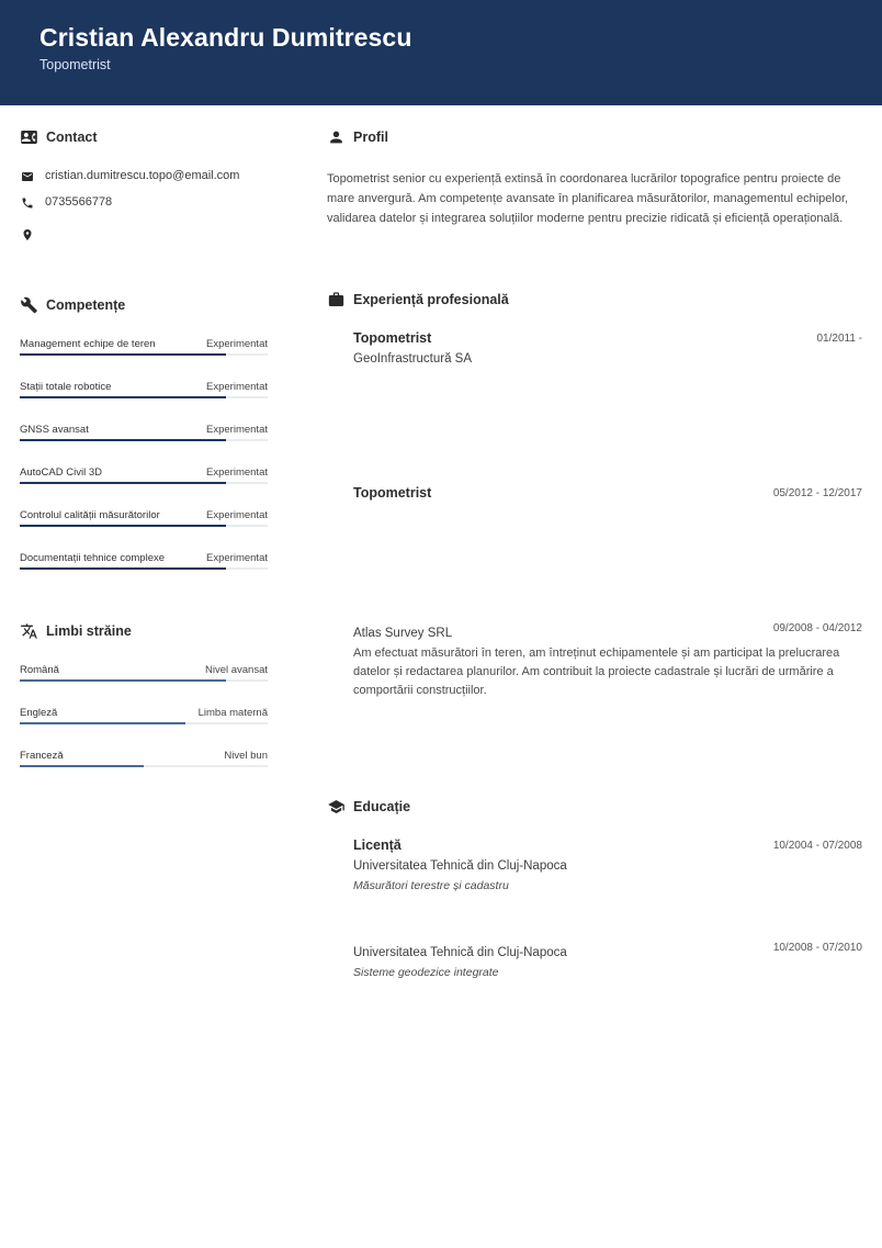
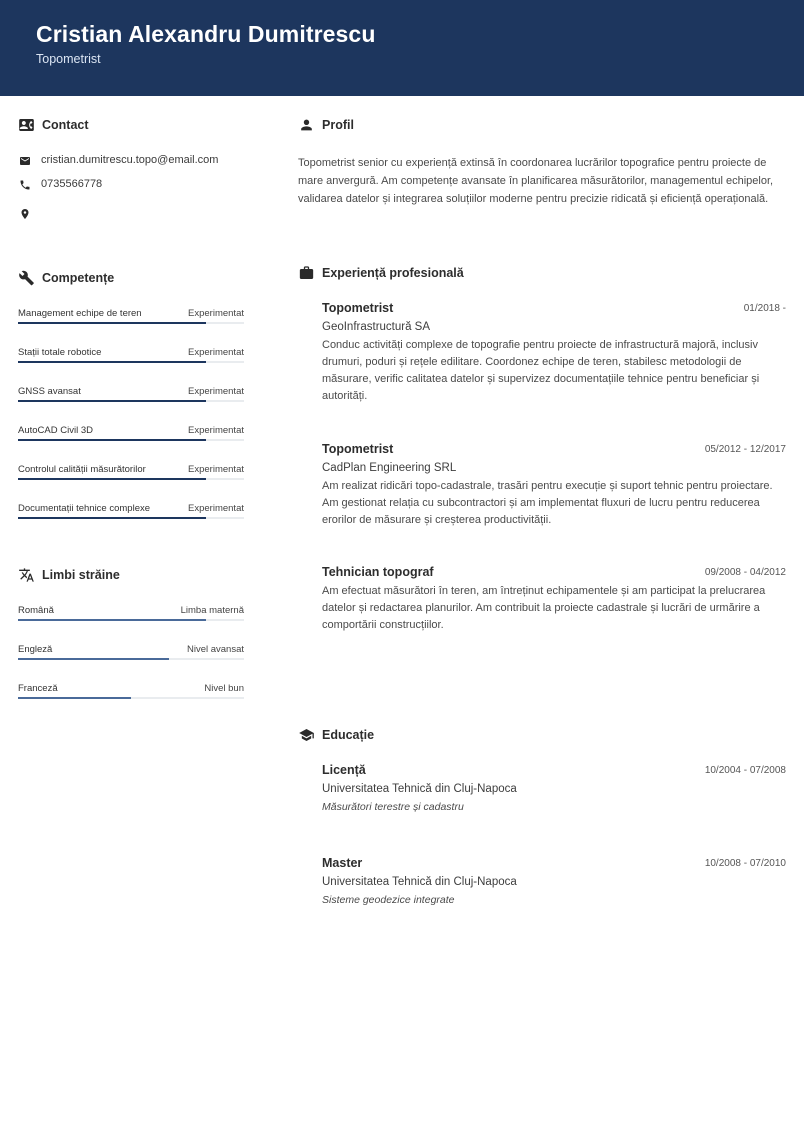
  Cristian Alexandru Dumitrescu
  Topometrist
  Contact
  cristian.dumitrescu.topo@email.com
  0735566778
  Competențe
  Management echipe de teren
  Experimentat
  Stații totale robotice
  Experimentat
  GNSS avansat
  Experimentat
  AutoCAD Civil 3D
  Experimentat
  Controlul calității măsurătorilor
  Experimentat
  Documentații tehnice complexe
  Experimentat
  Limbi străine
  Română
- Nivel avansat
+ Limba maternă
  Engleză
- Limba maternă
+ Nivel avansat
  Franceză
  Nivel bun
  Profil
  Topometrist senior cu experiență extinsă în coordonarea lucrărilor topografice pentru proiecte de mare anvergură. Am competențe avansate în planificarea măsurătorilor, managementul echipelor, validarea datelor și integrarea soluțiilor moderne pentru precizie ridicată și eficiență operațională.
  Experiență profesională
  Topometrist
- 01/2011 -
+ 01/2018 -
  GeoInfrastructură SA
+ Conduc activități complexe de topografie pentru proiecte de infrastructură majoră, inclusiv drumuri, poduri și rețele edilitare. Coordonez echipe de teren, stabilesc metodologii de măsurare, verific calitatea datelor și supervizez documentațiile tehnice pentru beneficiar și autorități.
  Topometrist
  05/2012 - 12/2017
+ CadPlan Engineering SRL
+ Am realizat ridicări topo-cadastrale, trasări pentru execuție și suport tehnic pentru proiectare. Am gestionat relația cu subcontractori și am implementat fluxuri de lucru pentru reducerea erorilor de măsurare și creșterea productivității.
+ Tehnician topograf
  09/2008 - 04/2012
- Atlas Survey SRL
  Am efectuat măsurători în teren, am întreținut echipamentele și am participat la prelucrarea datelor și redactarea planurilor. Am contribuit la proiecte cadastrale și lucrări de urmărire a comportării construcțiilor.
  Educație
  Licență
  10/2004 - 07/2008
  Universitatea Tehnică din Cluj-Napoca
  Măsurători terestre și cadastru
+ Master
  10/2008 - 07/2010
  Universitatea Tehnică din Cluj-Napoca
  Sisteme geodezice integrate
